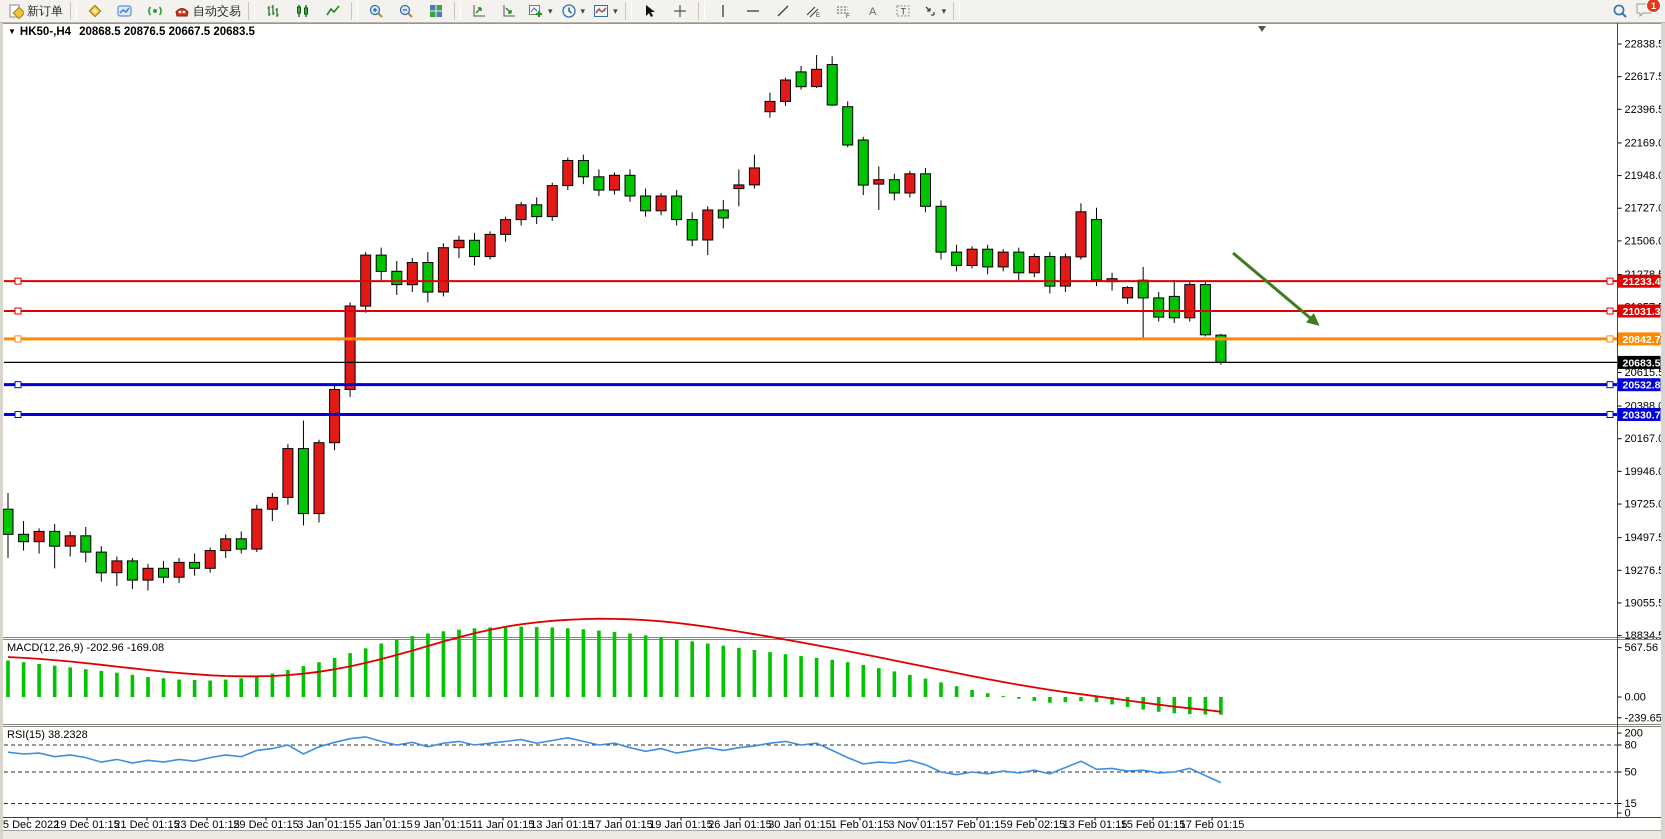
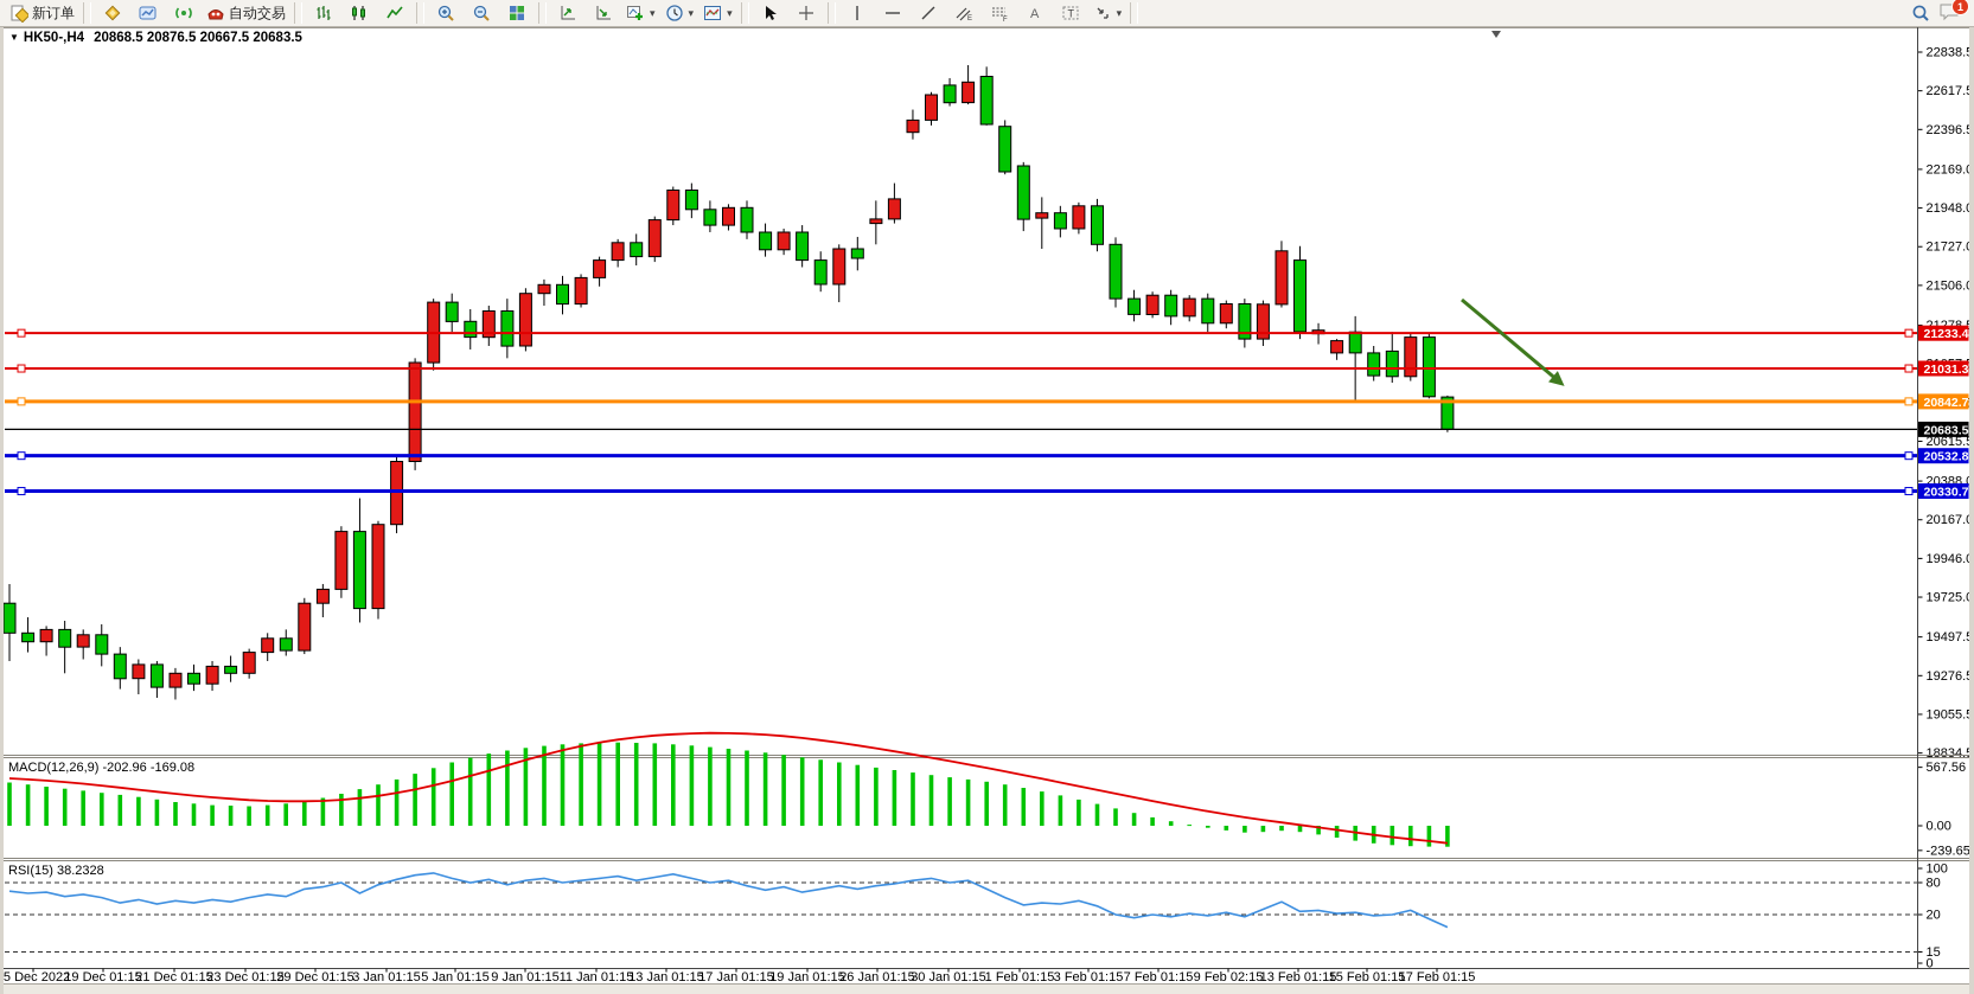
  新订单
  自动交易
  ▾
  ▾
  ▾
  A
  T
  ▾
  1
  22838.
  22617.
  22396.
  22169.
  21948.
  21727.
  21506.
  20615.
  20388.
  20167.
  19946.
  19725.
  19497.
  19276.
  19055.
  18834.
  567.56
  0.00
  -239.65
- 200
+ 100
  80
- 50
+ 20
  15
  0
  5 Dec 2022
  19 Dec 01:15
  21 Dec 01:15
  23 Dec 01:15
  29 Dec 01:15
  3 Jan 01:15
  5 Jan 01:15
  9 Jan 01:15
  11 Jan 01:15
  13 Jan 01:15
  17 Jan 01:15
  19 Jan 01:15
  26 Jan 01:15
  30 Jan 01:15
  1 Feb 01:15
- 3 Nov 01:15
+ 3 Feb 01:15
  7 Feb 01:15
  9 Feb 02:15
  13 Feb 01:15
  15 Feb 01:15
  17 Feb 01:15
  21233.4
  21031.3
  20842.7
  20683.5
  20532.8
  20330.7
  ▼ HK50-,H4 20868.5 20876.5 20667.5 20683.5
  MACD(12,26,9) -202.96 -169.08
  RSI(15) 38.2328
